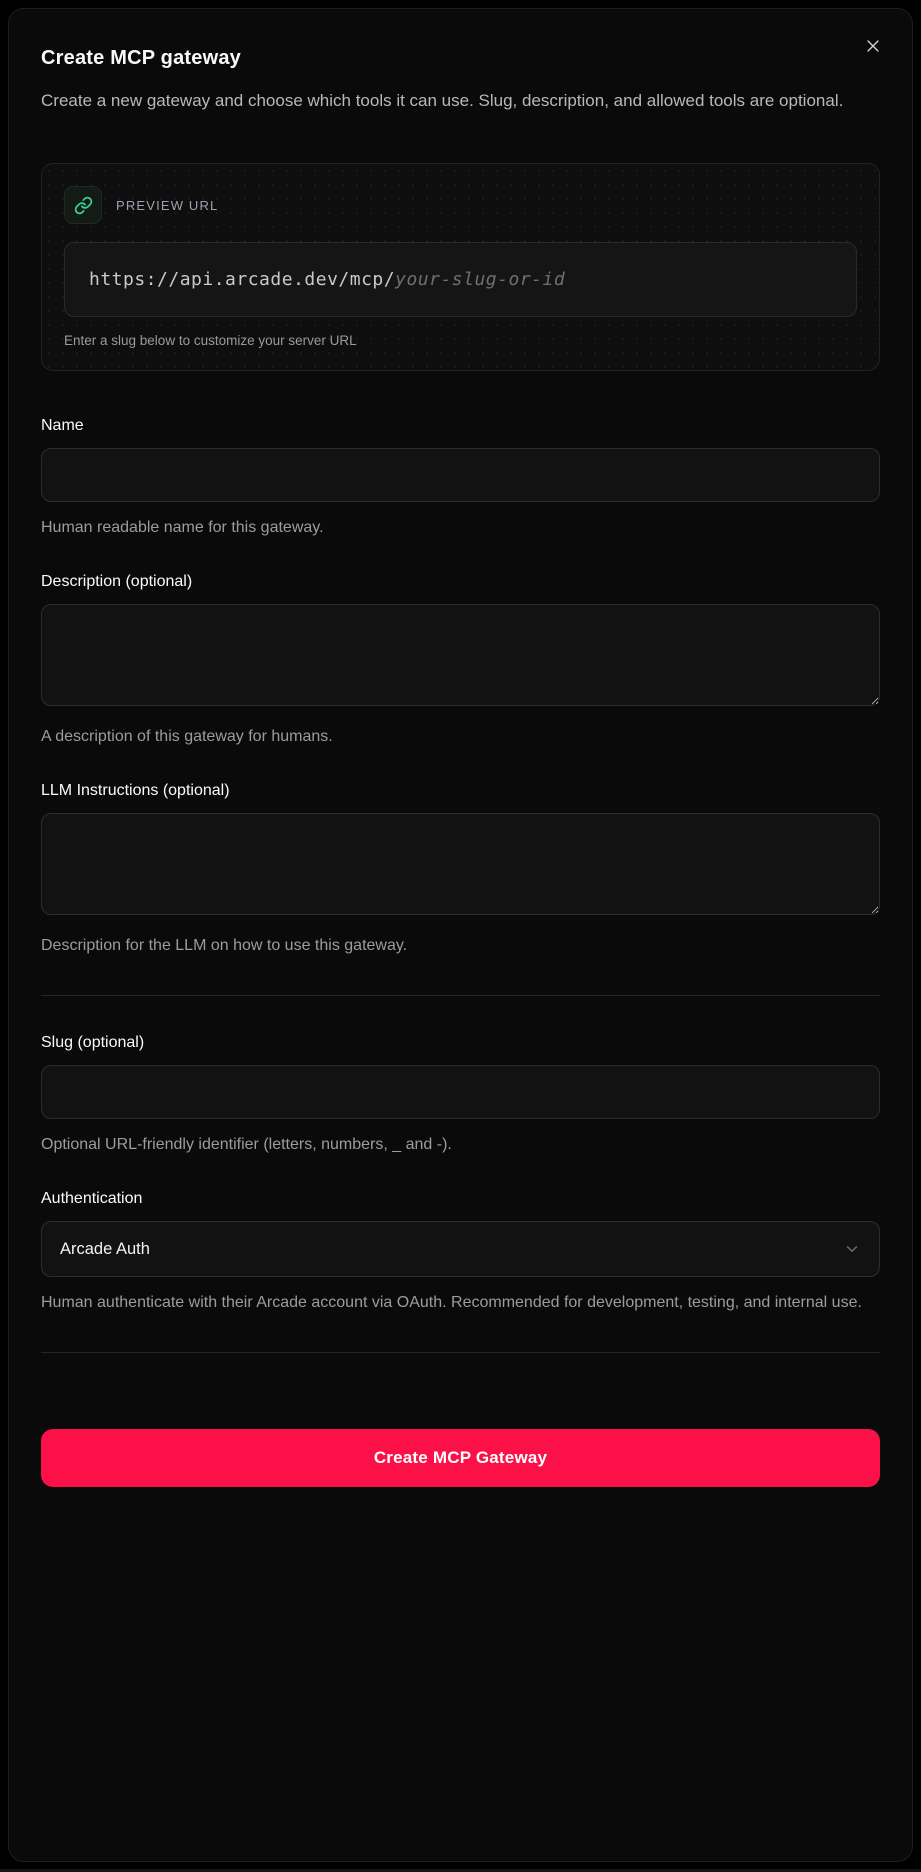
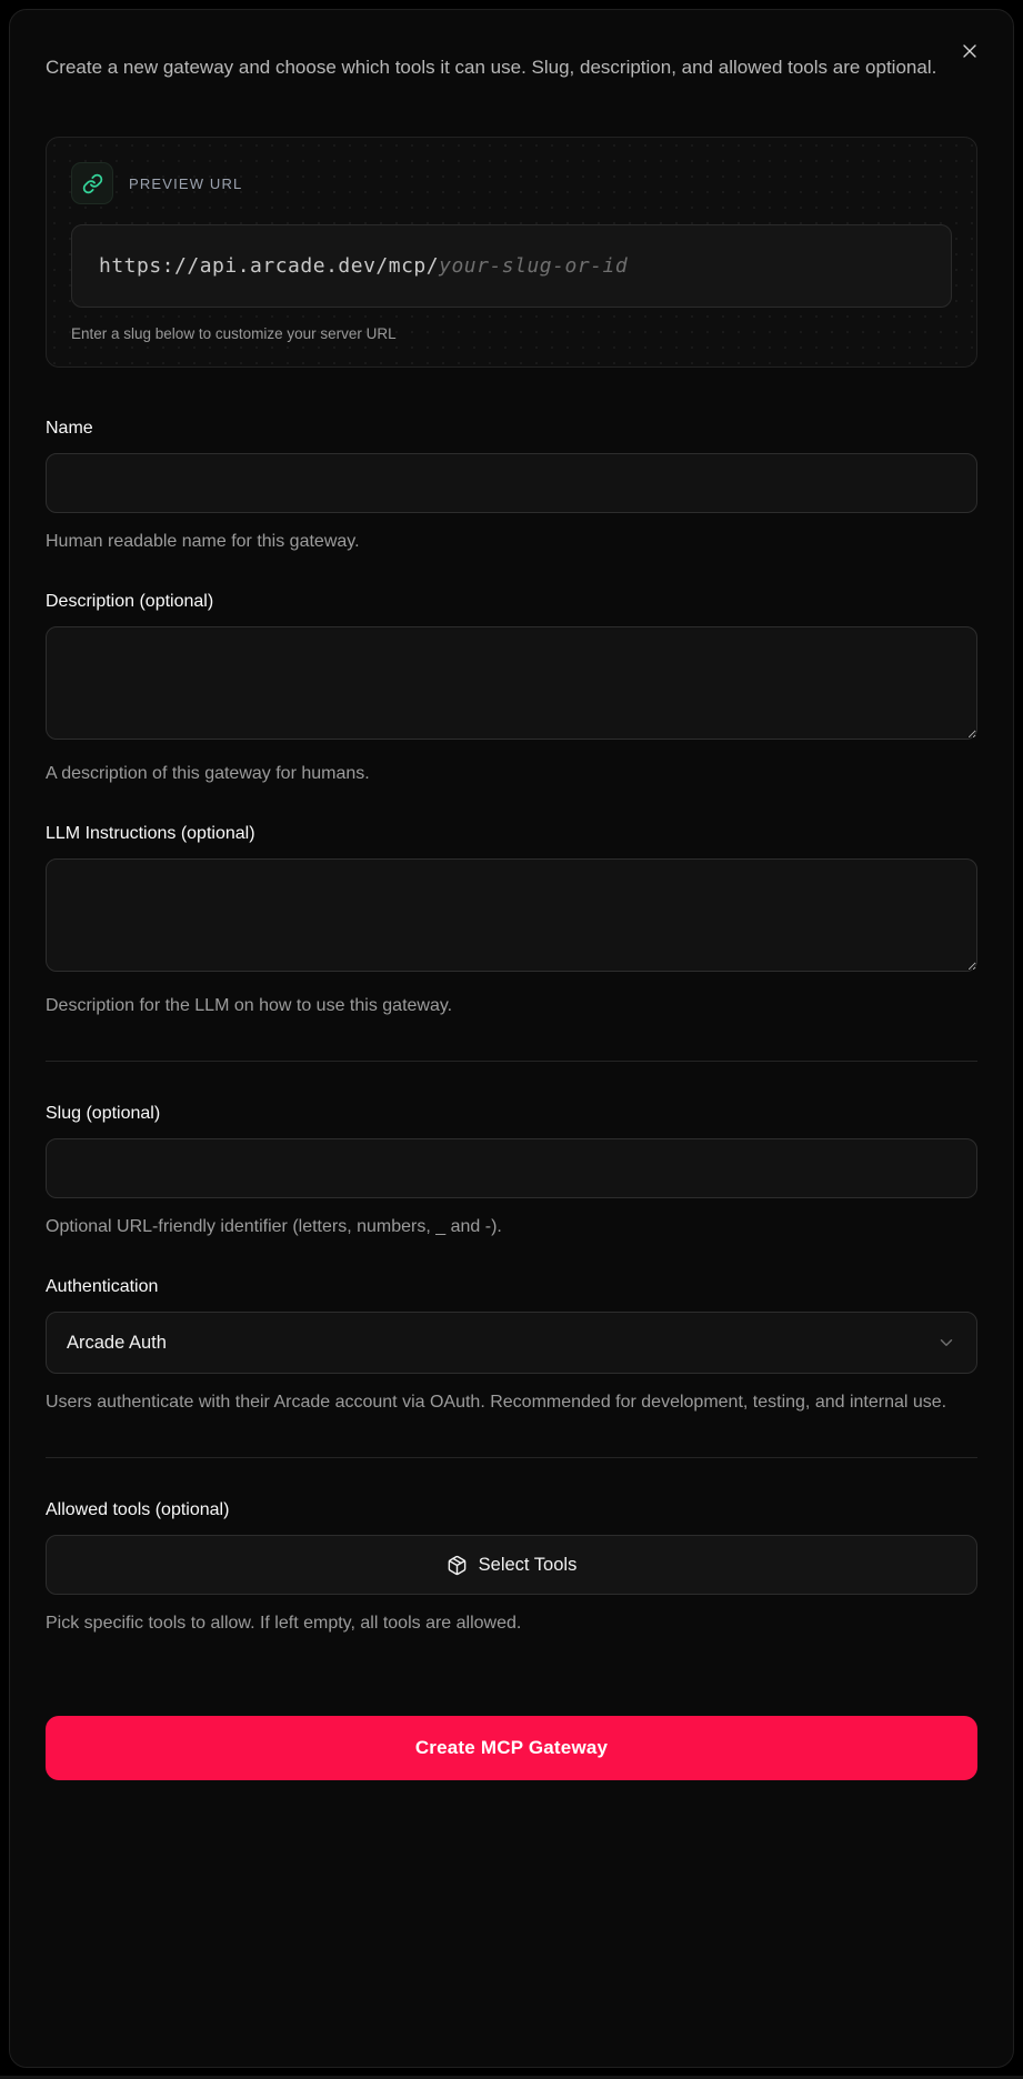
- Create MCP gateway
  Create a new gateway and choose which tools it can use. Slug, description, and allowed tools are optional.
  PREVIEW URL
  https://api.arcade.dev/mcp/your-slug-or-id
  Enter a slug below to customize your server URL
  Name
  Human readable name for this gateway.
  Description (optional)
  A description of this gateway for humans.
  LLM Instructions (optional)
  Description for the LLM on how to use this gateway.
  Slug (optional)
  Optional URL-friendly identifier (letters, numbers, _ and -).
  Authentication
  Arcade Auth
- Human authenticate with their Arcade account via OAuth. Recommended for development, testing, and internal use.
+ Users authenticate with their Arcade account via OAuth. Recommended for development, testing, and internal use.
+ Allowed tools (optional)
+ Select Tools
+ Pick specific tools to allow. If left empty, all tools are allowed.
  Create MCP Gateway
